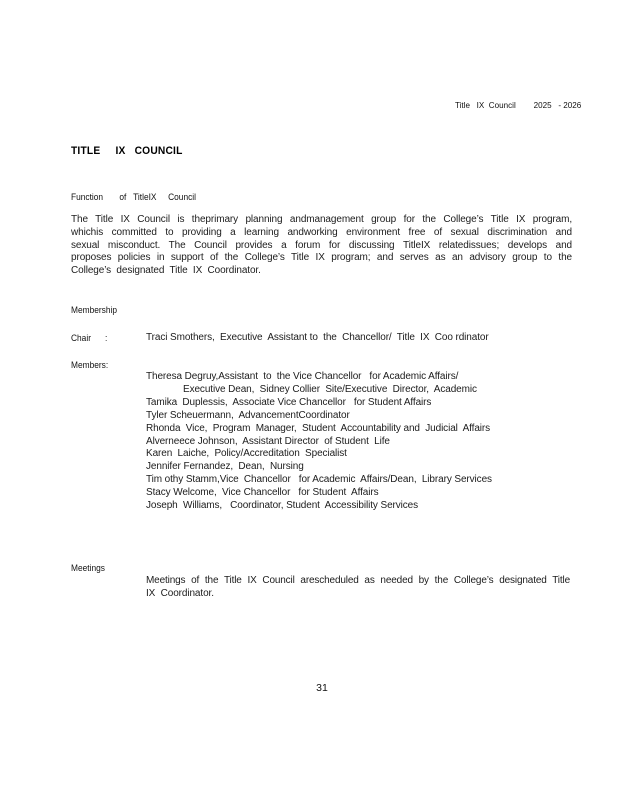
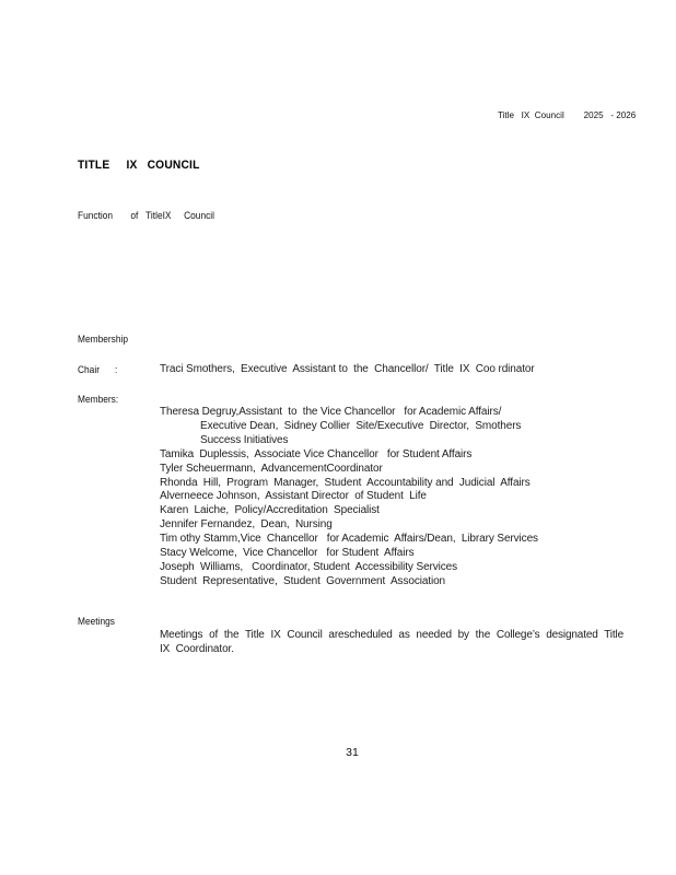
  Title IX Council 2025 - 2026
  TITLE IX COUNCIL
  Function of TitleIX Council
- The Title IX Council is theprimary planning andmanagement group for the College’s Title IX program,
- whichis committed to providing a learning andworking environment free of sexual discrimination and
- sexual misconduct. The Council provides a forum for discussing TitleIX relatedissues; develops and
- proposes policies in support of the College’s Title IX program; and serves as an advisory group to the
- College’s designated Title IX Coordinator.
  Membership
  Chair
  :
  Traci Smothers, Executive Assistant to the Chancellor/ Title IX Coo rdinator
  Members:
  Theresa Degruy,Assistant to the Vice Chancellor for Academic Affairs/
- Executive Dean, Sidney Collier Site/Executive Director, Academic
+ Executive Dean, Sidney Collier Site/Executive Director, Smothers
+ Success Initiatives
  Tamika Duplessis, Associate Vice Chancellor for Student Affairs
  Tyler Scheuermann, AdvancementCoordinator
- Rhonda Vice, Program Manager, Student Accountability and Judicial Affairs
+ Rhonda Hill, Program Manager, Student Accountability and Judicial Affairs
  Alverneece Johnson, Assistant Director of Student Life
  Karen Laiche, Policy/Accreditation Specialist
  Jennifer Fernandez, Dean, Nursing
  Tim othy Stamm,Vice Chancellor for Academic Affairs/Dean, Library Services
  Stacy Welcome, Vice Chancellor for Student Affairs
  Joseph Williams, Coordinator, Student Accessibility Services
+ Student Representative, Student Government Association
  Meetings
  Meetings of the Title IX Council arescheduled as needed by the College’s designated Title
  IX Coordinator.
  31
